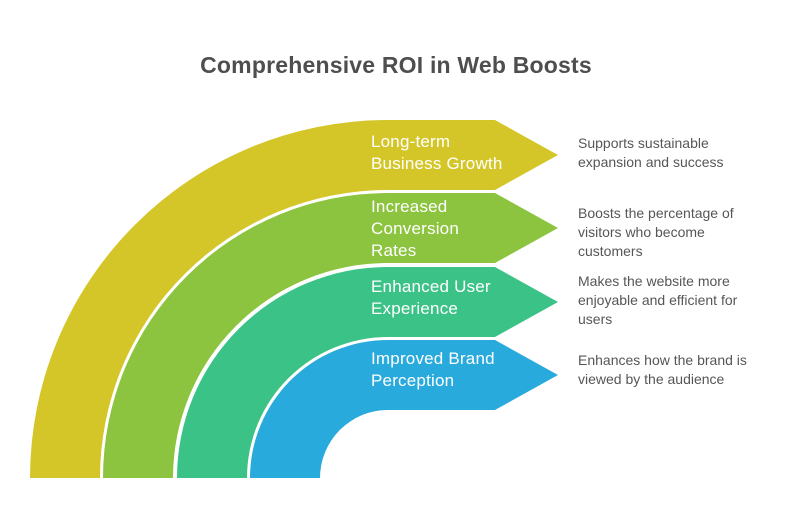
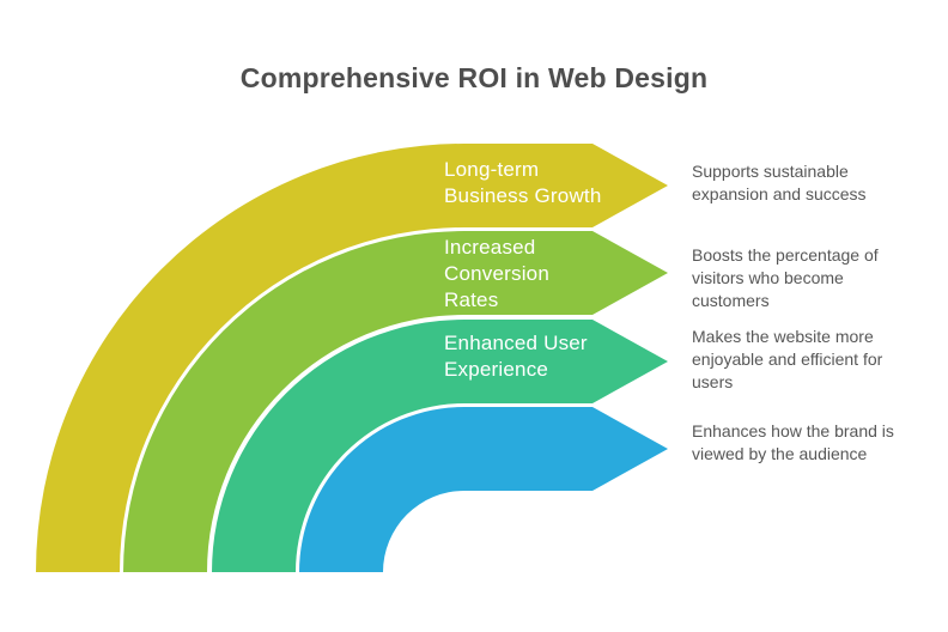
- Comprehensive ROI in Web Boosts
+ Comprehensive ROI in Web Design
  Long-term
  Business Growth
  Increased
  Conversion
  Rates
  Enhanced User
  Experience
- Improved Brand
- Perception
  Supports sustainable
  expansion and success
  Boosts the percentage of
  visitors who become
  customers
  Makes the website more
  enjoyable and efficient for
  users
  Enhances how the brand is
  viewed by the audience
